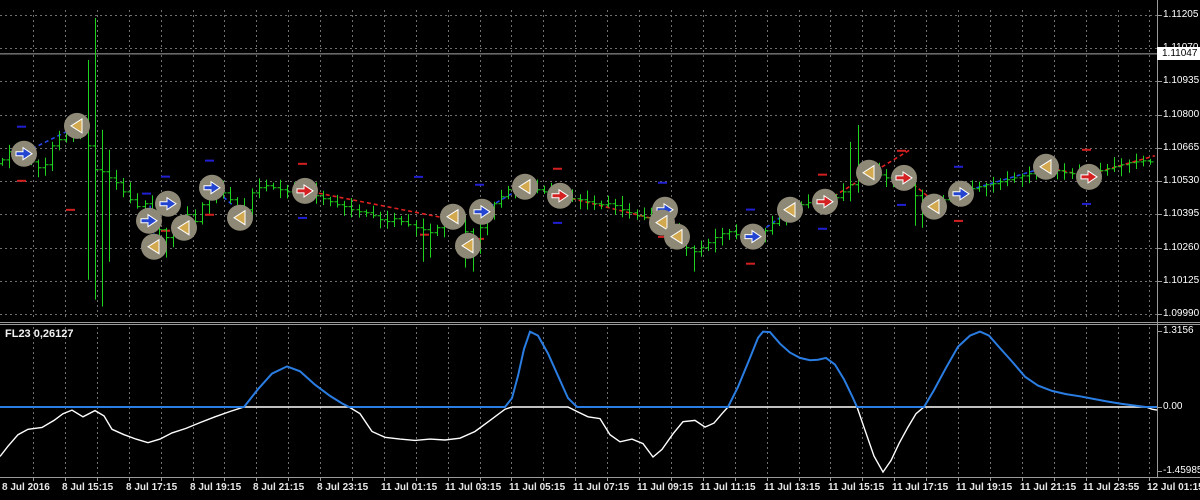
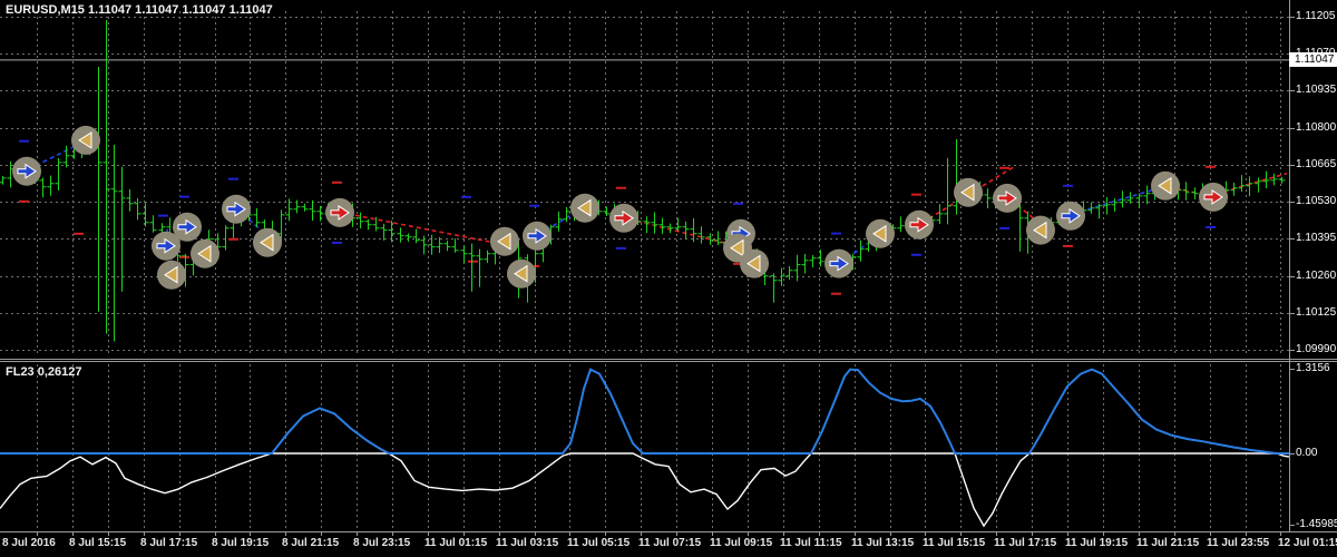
+ EURUSD,M15 1.11047 1.11047 1.11047 1.11047
  FL23 0,26127
  1.11205
  1.10935
  1.10800
  1.10665
  1.10530
  1.10395
  1.10260
  1.10125
  1.09990
  1.11047
  1.3156
  0.00
  -1.4598
  8 Jul 2016
  8 Jul 15:15
  8 Jul 17:15
  8 Jul 19:15
  8 Jul 21:15
  8 Jul 23:15
  11 Jul 01:15
  11 Jul 03:15
  11 Jul 05:15
  11 Jul 07:15
  11 Jul 09:15
  11 Jul 11:15
  11 Jul 13:15
  11 Jul 15:15
  11 Jul 17:15
  11 Jul 19:15
  11 Jul 21:15
  11 Jul 23:55
  12 Jul 01:1
